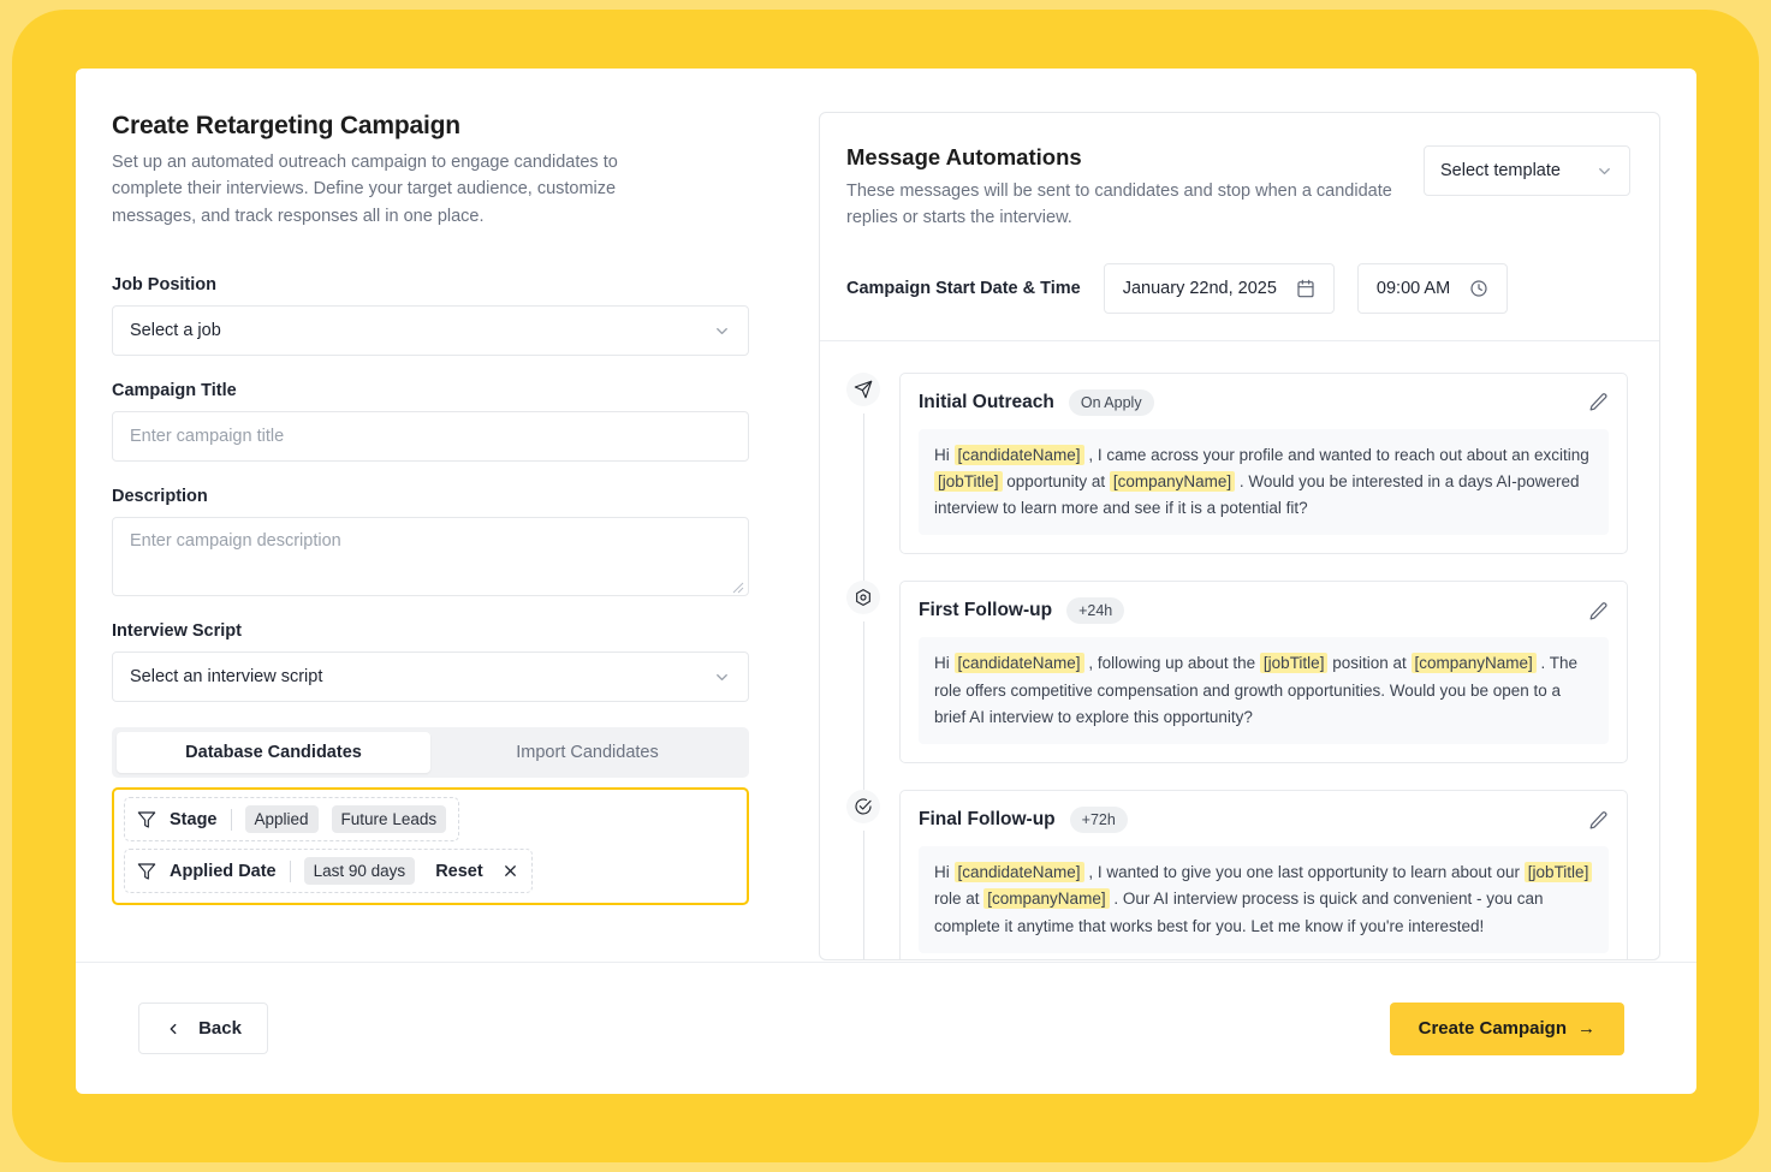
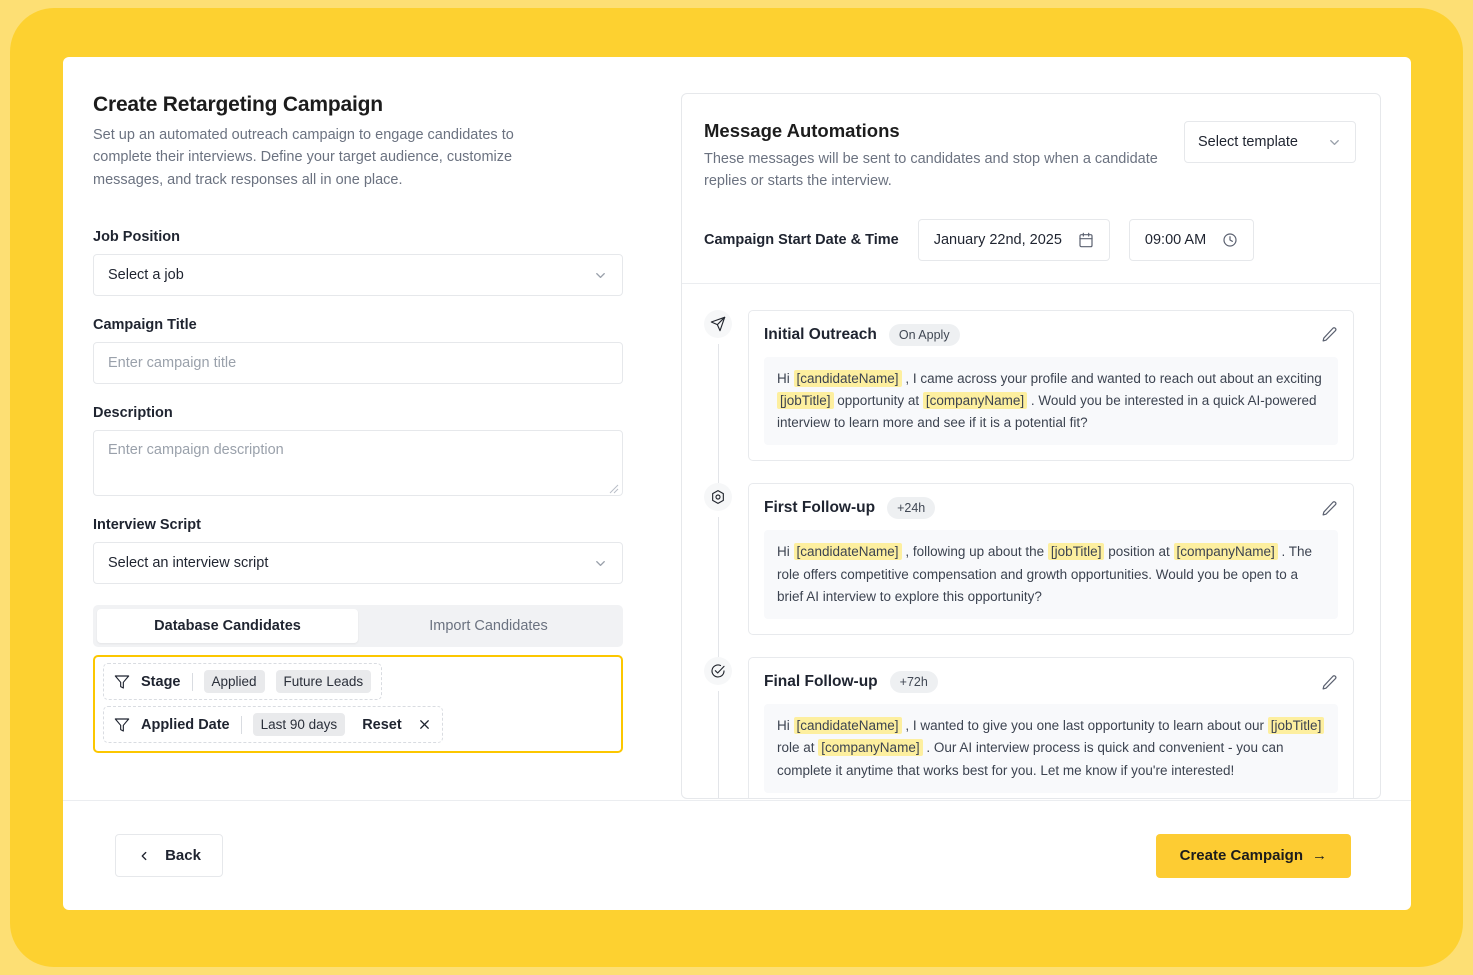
  Create Retargeting Campaign
  Set up an automated outreach campaign to engage candidates to complete their interviews. Define your target audience, customize messages, and track responses all in one place.
  Job Position
  Select a job
  Campaign Title
  Enter campaign title
  Description
  Enter campaign description
  Interview Script
  Select an interview script
  Database Candidates
  Import Candidates
  Stage
  Applied
  Future Leads
  Applied Date
  Last 90 days
  Reset
  Message Automations
  These messages will be sent to candidates and stop when a candidate replies or starts the interview.
  Select template
  Campaign Start Date & Time
  January 22nd, 2025
  09:00 AM
  Initial Outreach
  On Apply
- Hi [candidateName] , I came across your profile and wanted to reach out about an exciting [jobTitle] opportunity at [companyName] . Would you be interested in a days AI-powered interview to learn more and see if it is a potential fit?
+ Hi [candidateName] , I came across your profile and wanted to reach out about an exciting [jobTitle] opportunity at [companyName] . Would you be interested in a quick AI-powered interview to learn more and see if it is a potential fit?
  First Follow-up
  +24h
  Hi [candidateName] , following up about the [jobTitle] position at [companyName] . The role offers competitive compensation and growth opportunities. Would you be open to a brief AI interview to explore this opportunity?
  Final Follow-up
  +72h
  Hi [candidateName] , I wanted to give you one last opportunity to learn about our [jobTitle] role at [companyName] . Our AI interview process is quick and convenient - you can complete it anytime that works best for you. Let me know if you're interested!
  Back
  Create Campaign
  →
